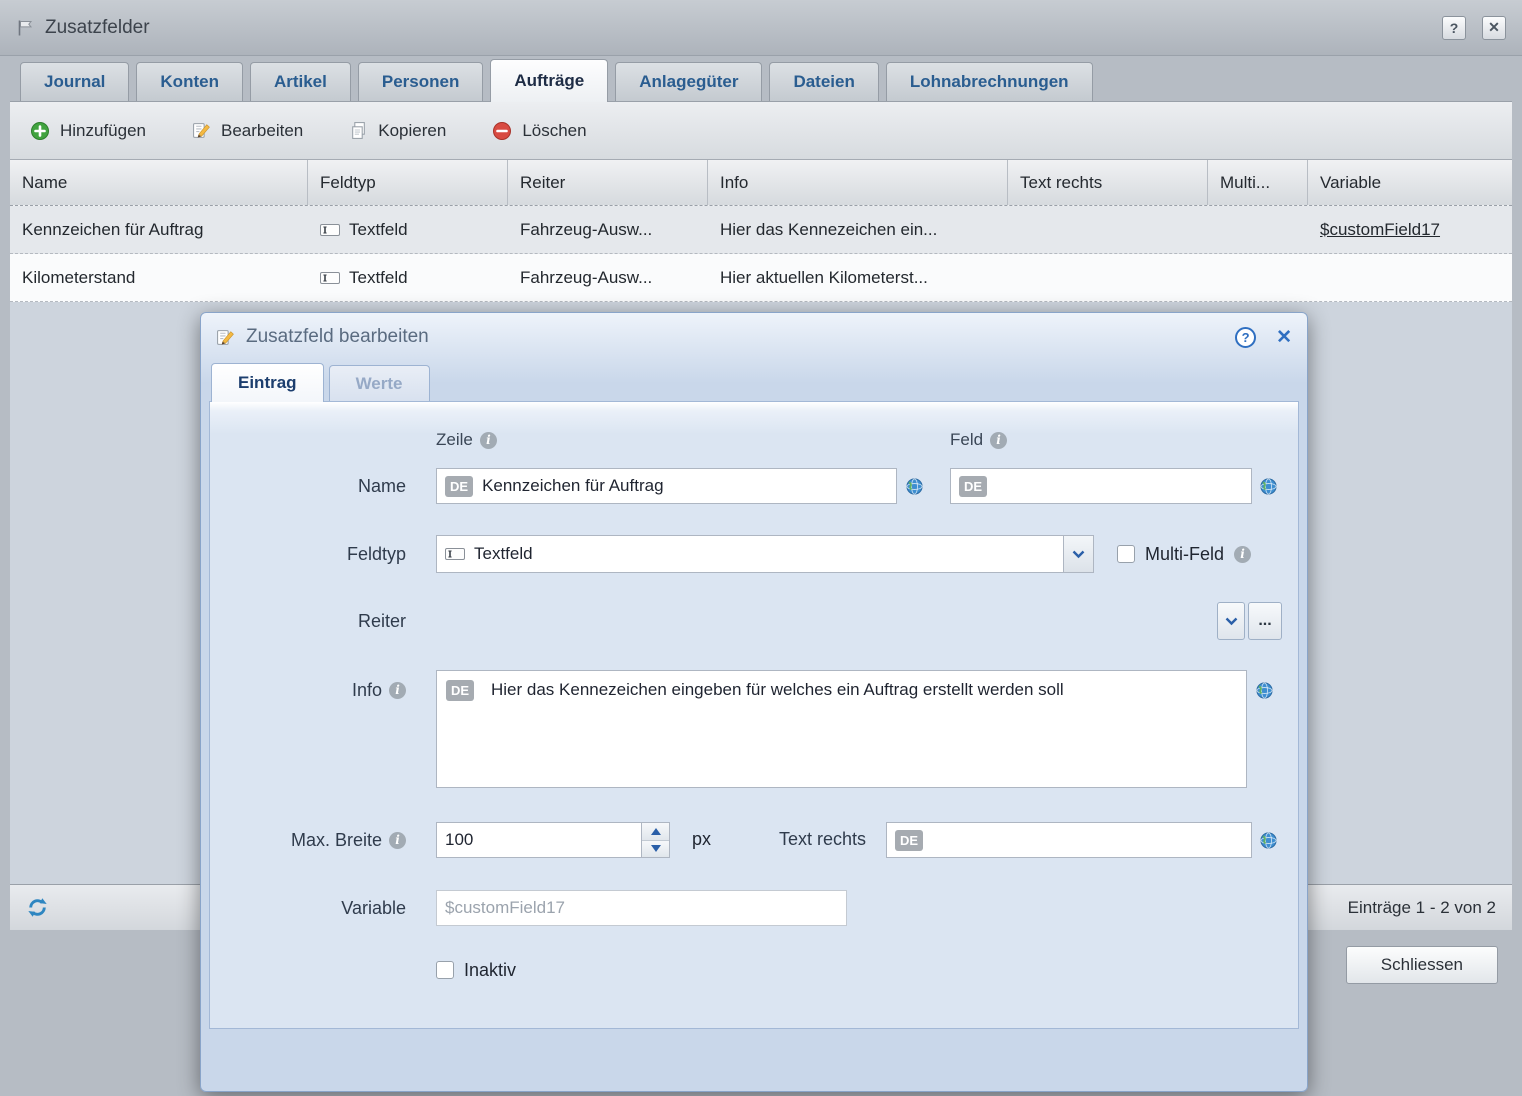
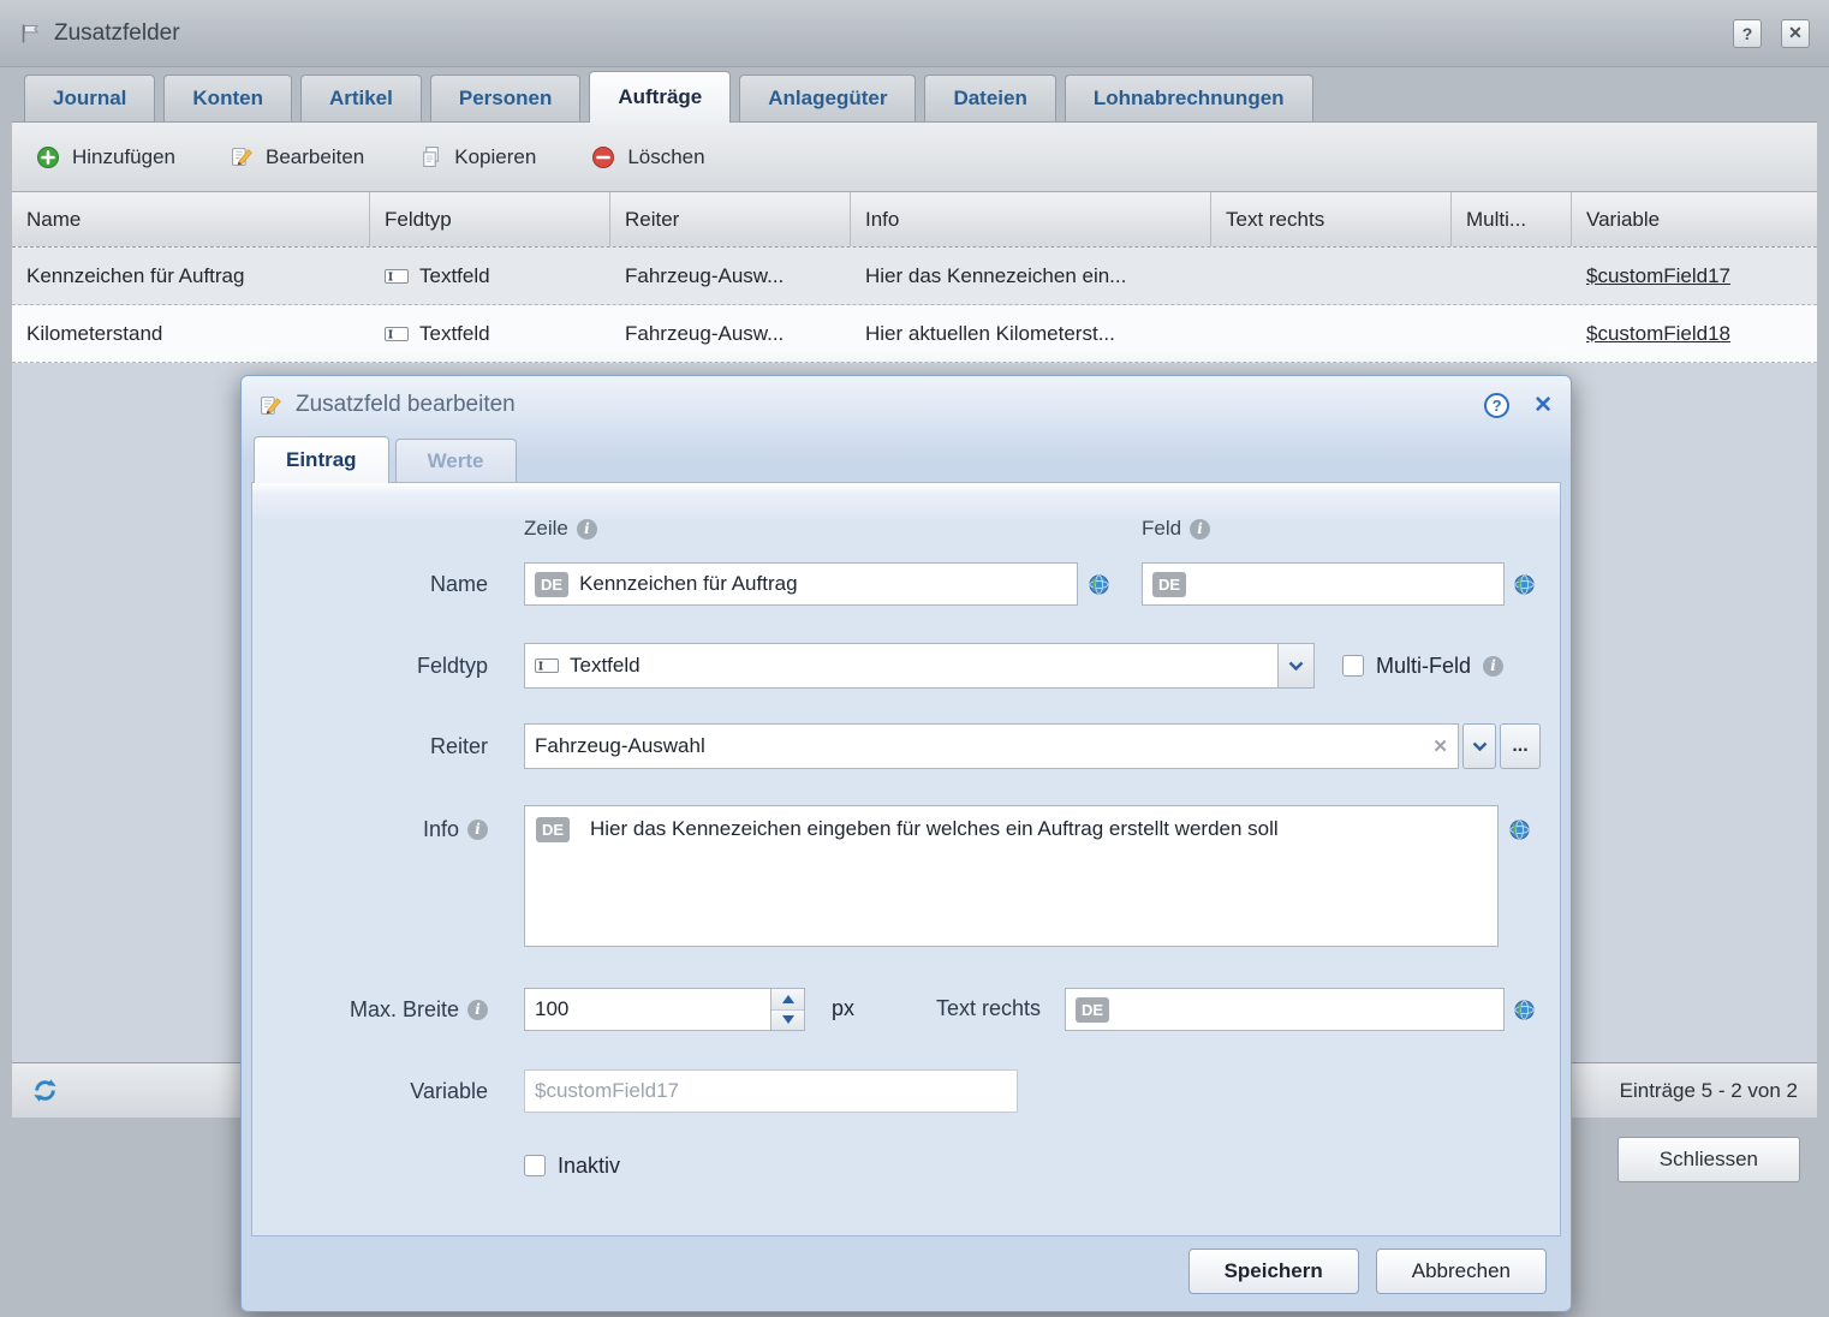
  Zusatzfelder
  ?
  ✕
  Journal
  Konten
  Artikel
  Personen
  Aufträge
  Anlagegüter
  Dateien
  Lohnabrechnungen
  Hinzufügen
  Bearbeiten
  Kopieren
  Löschen
  Name
  Feldtyp
  Reiter
  Info
  Text rechts
  Multi...
  Variable
  Kennzeichen für Auftrag
  Textfeld
  Fahrzeug-Ausw...
  Hier das Kennezeichen ein...
  $customField17
  Kilometerstand
  Textfeld
  Fahrzeug-Ausw...
  Hier aktuellen Kilometerst...
+ $customField18
- Einträge 1 - 2 von 2
+ Einträge 5 - 2 von 2
  Schliessen
  Zusatzfeld bearbeiten
  ?
  ✕
  Eintrag
  Werte
  Zeile
  Feld
  Name
  DE
  Kennzeichen für Auftrag
  DE
  Feldtyp
  Textfeld
  Multi-Feld
  Reiter
+ Fahrzeug-Auswahl
  ...
  Info
  Hier das Kennezeichen eingeben für welches ein Auftrag erstellt werden soll
  DE
  Max. Breite
  100
  px
  Text rechts
  DE
  Variable
  $customField17
  Inaktiv
+ Speichern
+ Abbrechen
